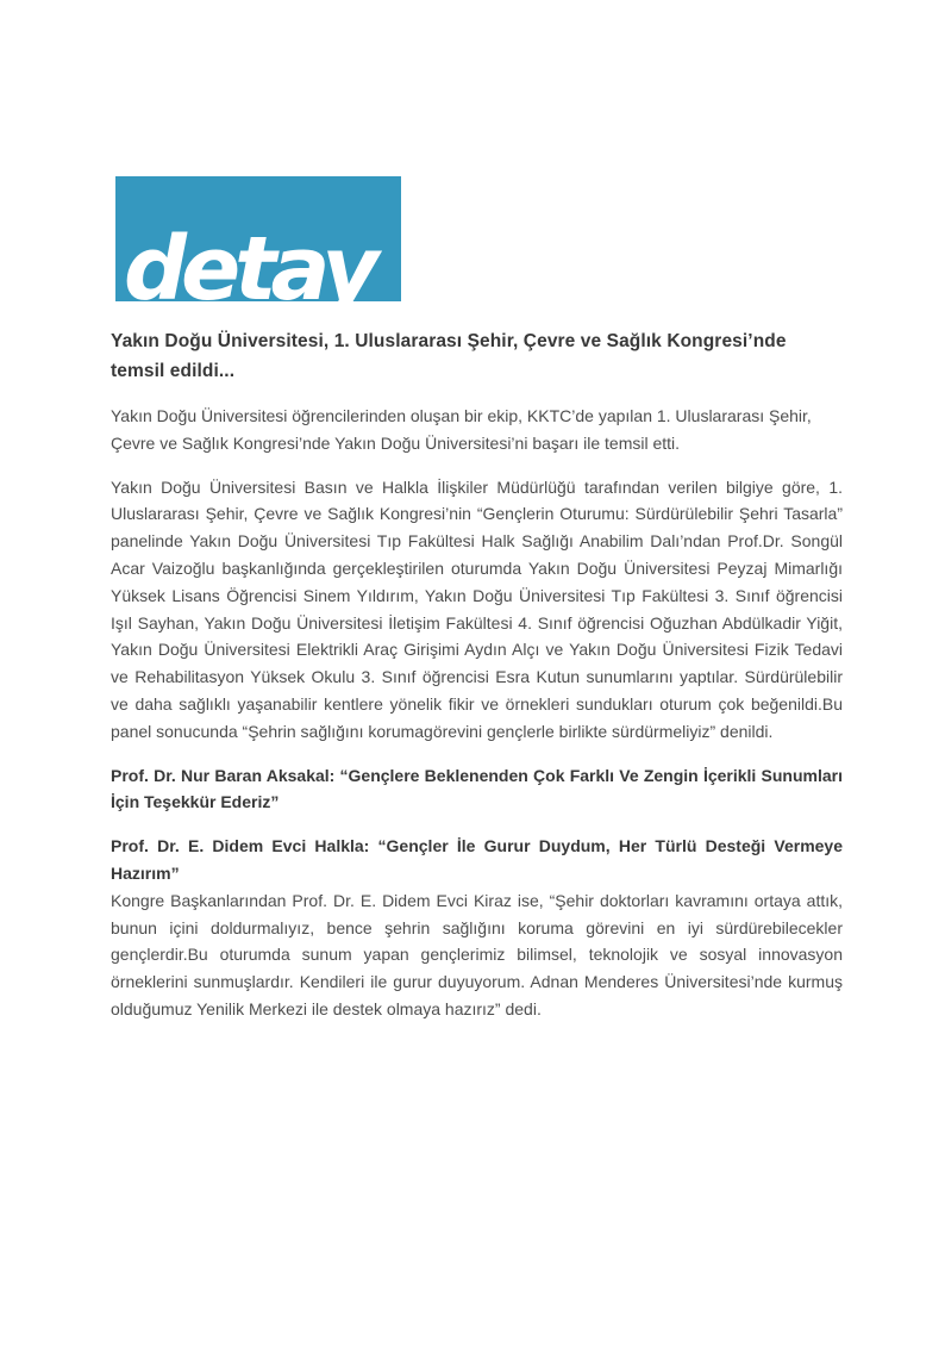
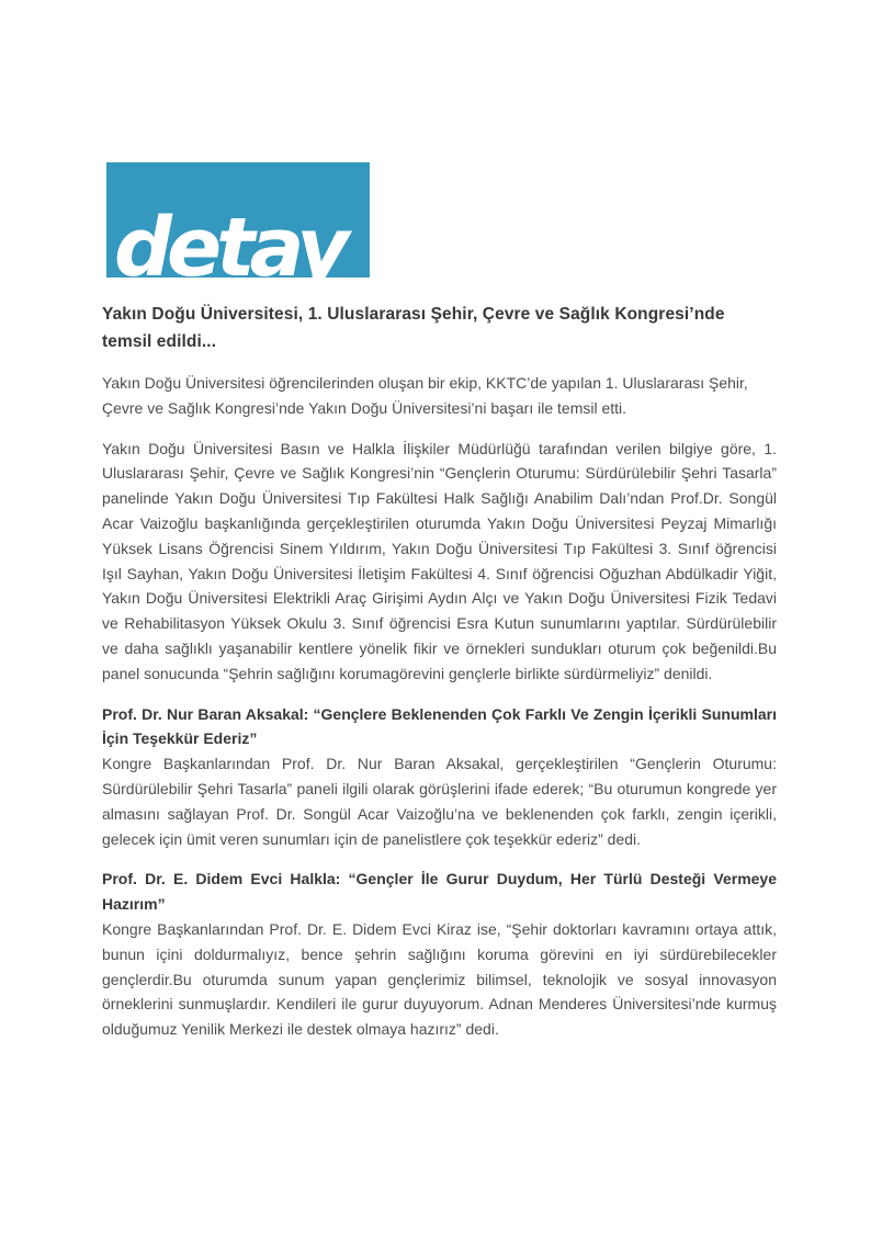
  detay
  Yakın Doğu Üniversitesi, 1. Uluslararası Şehir, Çevre ve Sağlık Kongresi’nde temsil edildi...
  Yakın Doğu Üniversitesi öğrencilerinden oluşan bir ekip, KKTC’de yapılan 1. Uluslararası Şehir, Çevre ve Sağlık Kongresi’nde Yakın Doğu Üniversitesi’ni başarı ile temsil etti.
  Yakın Doğu Üniversitesi Basın ve Halkla İlişkiler Müdürlüğü tarafından verilen bilgiye göre, 1. Uluslararası Şehir, Çevre ve Sağlık Kongresi’nin “Gençlerin Oturumu: Sürdürülebilir Şehri Tasarla” panelinde Yakın Doğu Üniversitesi Tıp Fakültesi Halk Sağlığı Anabilim Dalı’ndan Prof.Dr. Songül Acar Vaizoğlu başkanlığında gerçekleştirilen oturumda Yakın Doğu Üniversitesi Peyzaj Mimarlığı Yüksek Lisans Öğrencisi Sinem Yıldırım, Yakın Doğu Üniversitesi Tıp Fakültesi 3. Sınıf öğrencisi Işıl Sayhan, Yakın Doğu Üniversitesi İletişim Fakültesi 4. Sınıf öğrencisi Oğuzhan Abdülkadir Yiğit, Yakın Doğu Üniversitesi Elektrikli Araç Girişimi Aydın Alçı ve Yakın Doğu Üniversitesi Fizik Tedavi ve Rehabilitasyon Yüksek Okulu 3. Sınıf öğrencisi Esra Kutun sunumlarını yaptılar. Sürdürülebilir ve daha sağlıklı yaşanabilir kentlere yönelik fikir ve örnekleri sundukları oturum çok beğenildi.Bu panel sonucunda “Şehrin sağlığını korumagörevini gençlerle birlikte sürdürmeliyiz” denildi.
  Prof. Dr. Nur Baran Aksakal: “Gençlere Beklenenden Çok Farklı Ve Zengin İçerikli Sunumları İçin Teşekkür Ederiz”
+ Kongre Başkanlarından Prof. Dr. Nur Baran Aksakal, gerçekleştirilen “Gençlerin Oturumu: Sürdürülebilir Şehri Tasarla” paneli ilgili olarak görüşlerini ifade ederek; “Bu oturumun kongrede yer almasını sağlayan Prof. Dr. Songül Acar Vaizoğlu’na ve beklenenden çok farklı, zengin içerikli, gelecek için ümit veren sunumları için de panelistlere çok teşekkür ederiz” dedi.
  Prof. Dr. E. Didem Evci Halkla: “Gençler İle Gurur Duydum, Her Türlü Desteği Vermeye Hazırım”
  Kongre Başkanlarından Prof. Dr. E. Didem Evci Kiraz ise, “Şehir doktorları kavramını ortaya attık, bunun içini doldurmalıyız, bence şehrin sağlığını koruma görevini en iyi sürdürebilecekler gençlerdir.Bu oturumda sunum yapan gençlerimiz bilimsel, teknolojik ve sosyal innovasyon örneklerini sunmuşlardır. Kendileri ile gurur duyuyorum. Adnan Menderes Üniversitesi’nde kurmuş olduğumuz Yenilik Merkezi ile destek olmaya hazırız” dedi.
